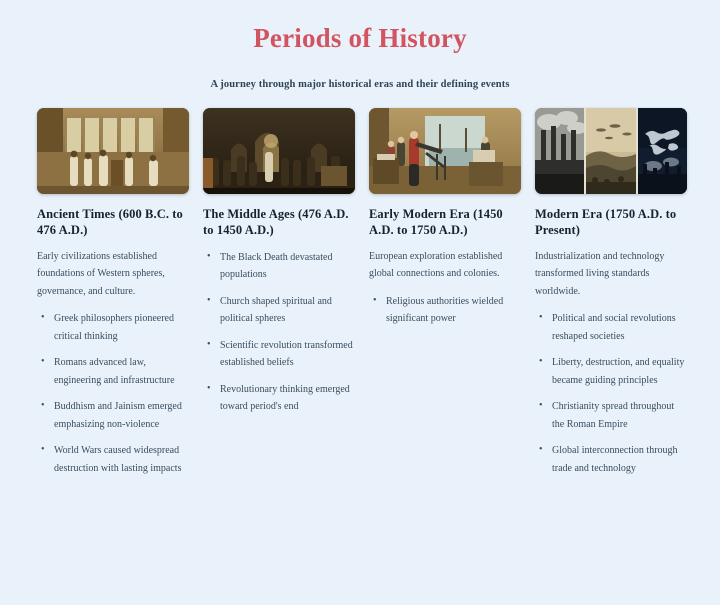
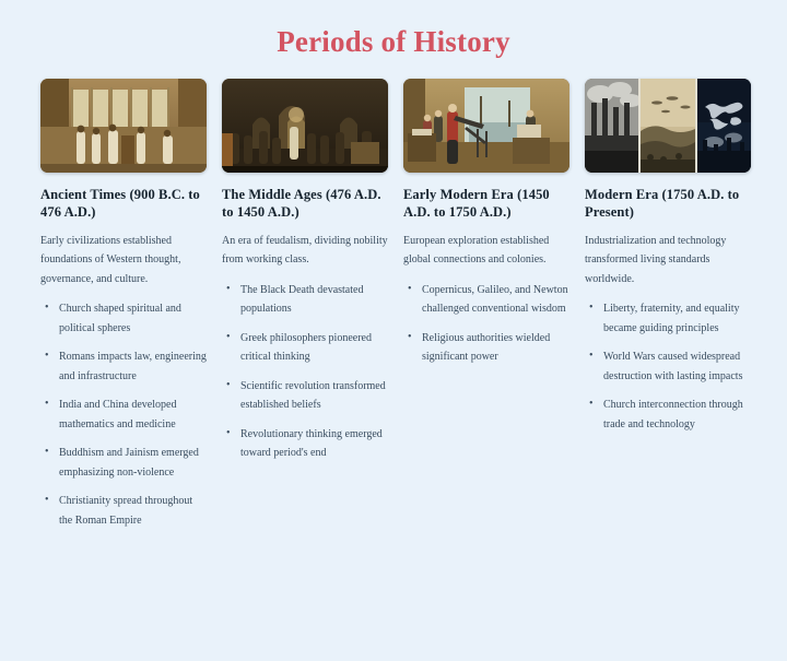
  Periods of History
- A journey through major historical eras and their defining events
- Ancient Times (600 B.C. to 476 A.D.)
+ Ancient Times (900 B.C. to 476 A.D.)
- Early civilizations established foundations of Western spheres, governance, and culture.
+ Early civilizations established foundations of Western thought, governance, and culture.
- Greek philosophers pioneered critical thinking
+ Church shaped spiritual and political spheres
- Romans advanced law, engineering and infrastructure
+ Romans impacts law, engineering and infrastructure
+ India and China developed mathematics and medicine
  Buddhism and Jainism emerged emphasizing non-violence
- World Wars caused widespread destruction with lasting impacts
+ Christianity spread throughout the Roman Empire
  The Middle Ages (476 A.D. to 1450 A.D.)
+ An era of feudalism, dividing nobility from working class.
  The Black Death devastated populations
- Church shaped spiritual and political spheres
+ Greek philosophers pioneered critical thinking
  Scientific revolution transformed established beliefs
  Revolutionary thinking emerged toward period's end
  Early Modern Era (1450 A.D. to 1750 A.D.)
  European exploration established global connections and colonies.
+ Copernicus, Galileo, and Newton challenged conventional wisdom
  Religious authorities wielded significant power
  Modern Era (1750 A.D. to Present)
  Industrialization and technology transformed living standards worldwide.
- Political and social revolutions reshaped societies
- Liberty, destruction, and equality became guiding principles
+ Liberty, fraternity, and equality became guiding principles
- Christianity spread throughout the Roman Empire
+ World Wars caused widespread destruction with lasting impacts
- Global interconnection through trade and technology
+ Church interconnection through trade and technology
